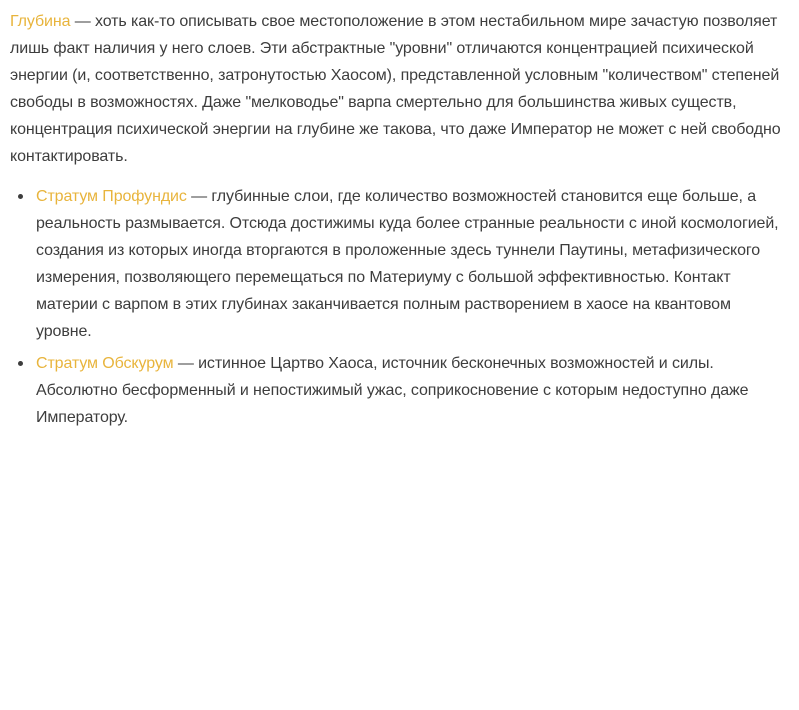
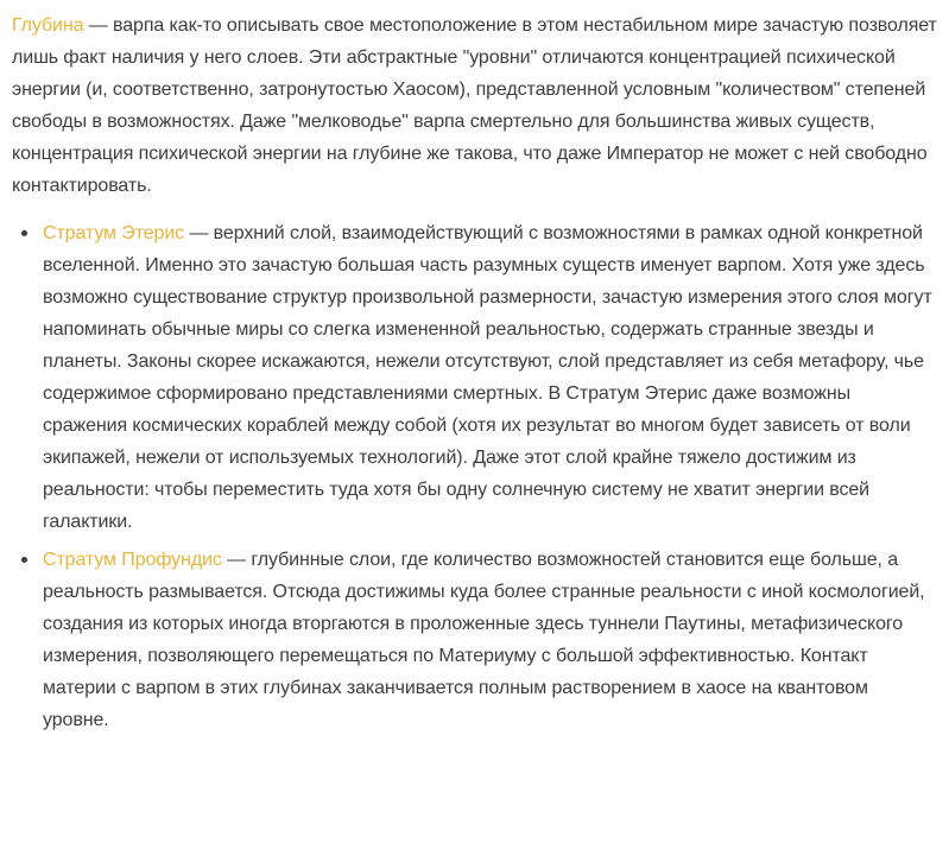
- Глубина — хоть как-то описывать свое местоположение в этом нестабильном мире зачастую позволяет лишь факт наличия у него слоев. Эти абстрактные "уровни" отличаются концентрацией психической энергии (и, соответственно, затронутостью Хаосом), представленной условным "количеством" степеней свободы в возможностях. Даже "мелководье" варпа смертельно для большинства живых существ, концентрация психической энергии на глубине же такова, что даже Император не может с ней свободно контактировать.
+ Глубина — варпа как-то описывать свое местоположение в этом нестабильном мире зачастую позволяет лишь факт наличия у него слоев. Эти абстрактные "уровни" отличаются концентрацией психической энергии (и, соответственно, затронутостью Хаосом), представленной условным "количеством" степеней свободы в возможностях. Даже "мелководье" варпа смертельно для большинства живых существ, концентрация психической энергии на глубине же такова, что даже Император не может с ней свободно контактировать.
+ Стратум Этерис — верхний слой, взаимодействующий с возможностями в рамках одной конкретной вселенной. Именно это зачастую большая часть разумных существ именует варпом. Хотя уже здесь возможно существование структур произвольной размерности, зачастую измерения этого слоя могут напоминать обычные миры со слегка измененной реальностью, содержать странные звезды и планеты. Законы скорее искажаются, нежели отсутствуют, слой представляет из себя метафору, чье содержимое сформировано представлениями смертных. В Стратум Этерис даже возможны сражения космических кораблей между собой (хотя их результат во многом будет зависеть от воли экипажей, нежели от используемых технологий). Даже этот слой крайне тяжело достижим из реальности: чтобы переместить туда хотя бы одну солнечную систему не хватит энергии всей галактики.
  Стратум Профундис — глубинные слои, где количество возможностей становится еще больше, а реальность размывается. Отсюда достижимы куда более странные реальности с иной космологией, создания из которых иногда вторгаются в проложенные здесь туннели Паутины, метафизического измерения, позволяющего перемещаться по Материуму с большой эффективностью. Контакт материи с варпом в этих глубинах заканчивается полным растворением в хаосе на квантовом уровне.
- Стратум Обскурум — истинное Цартво Хаоса, источник бесконечных возможностей и силы. Абсолютно бесформенный и непостижимый ужас, соприкосновение с которым недоступно даже Императору.
